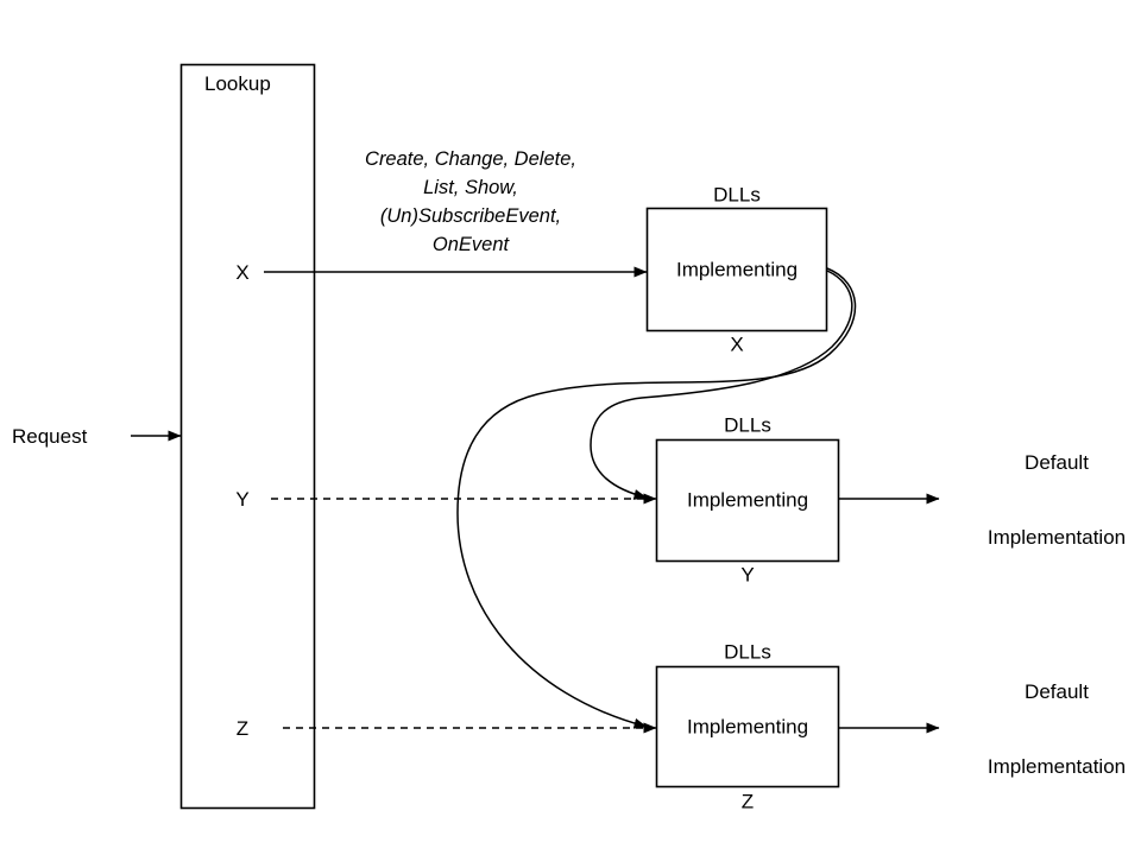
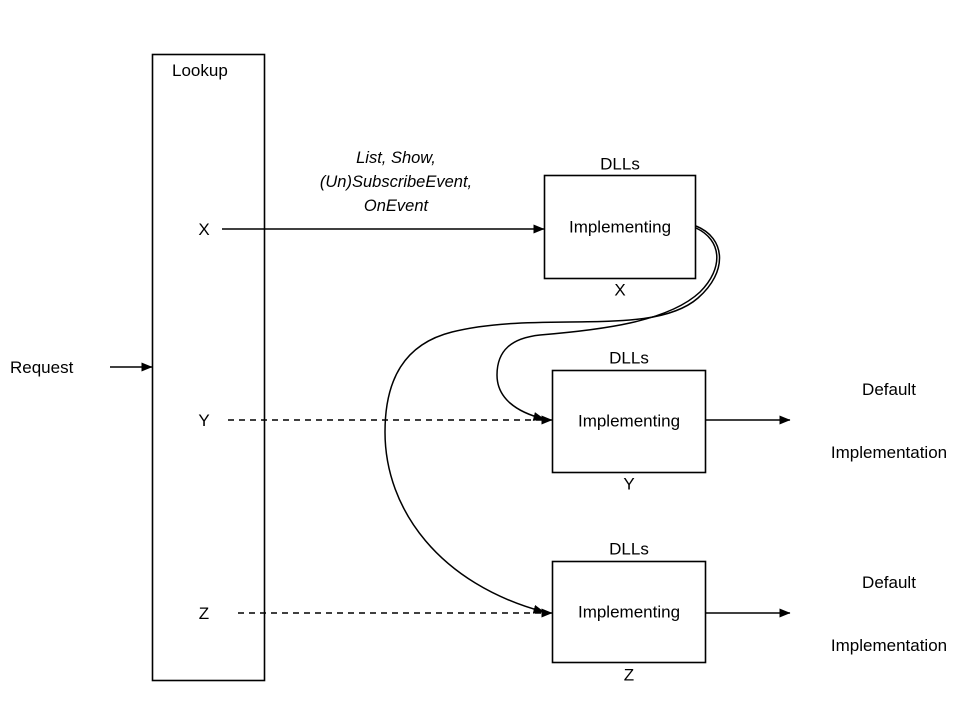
  Lookup
  X
  Y
  Z
  Request
- Create, Change, Delete,
  List, Show,
  (Un)SubscribeEvent,
  OnEvent
  DLLs
  Implementing
  X
  DLLs
  Implementing
  Y
  DLLs
  Implementing
  Z
  Default
  Implementation
  Default
  Implementation
